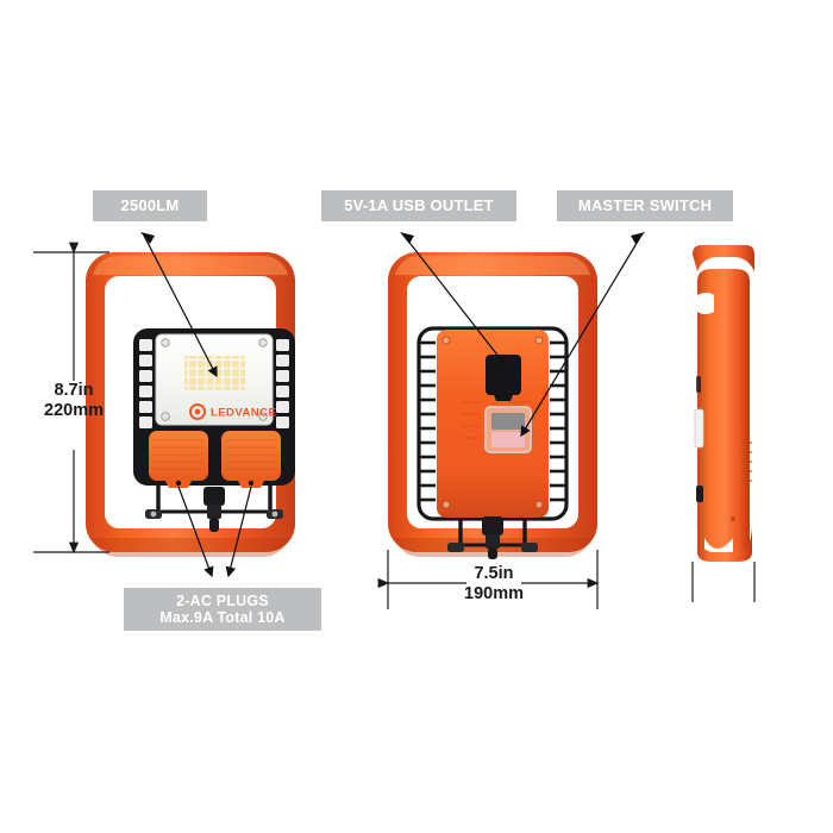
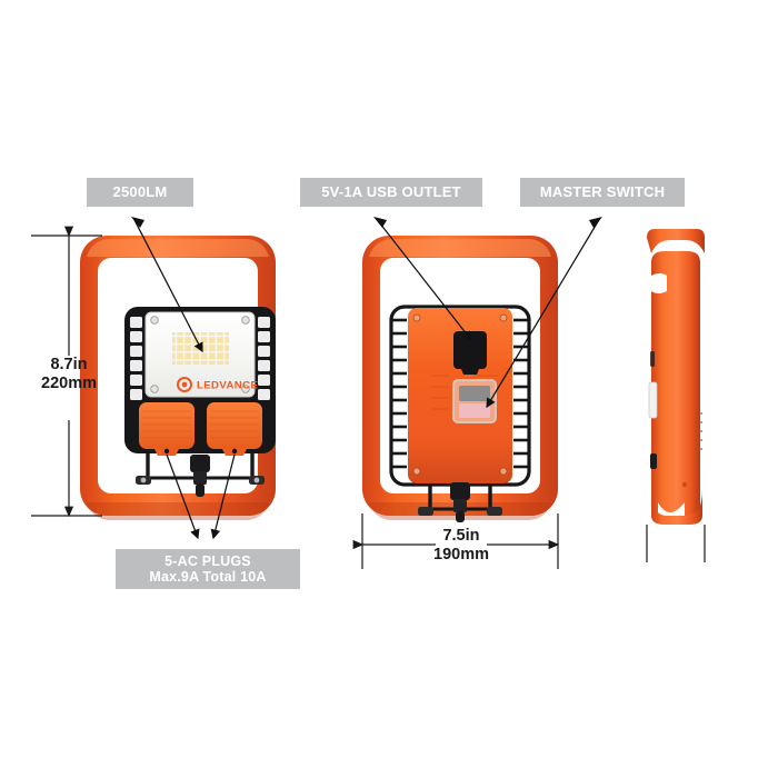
  LEDVANCE
  2500LM
  5V-1A USB OUTLET
  MASTER SWITCH
- 2-AC PLUGS
+ 5-AC PLUGS
  Max.9A Total 10A
  8.7in
  220mm
  7.5in
  190mm
